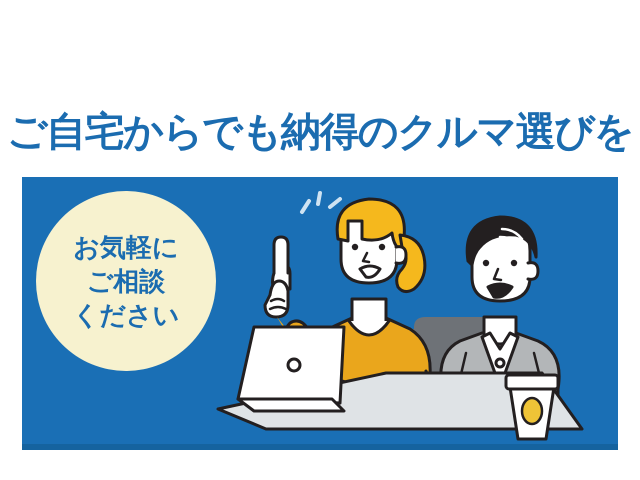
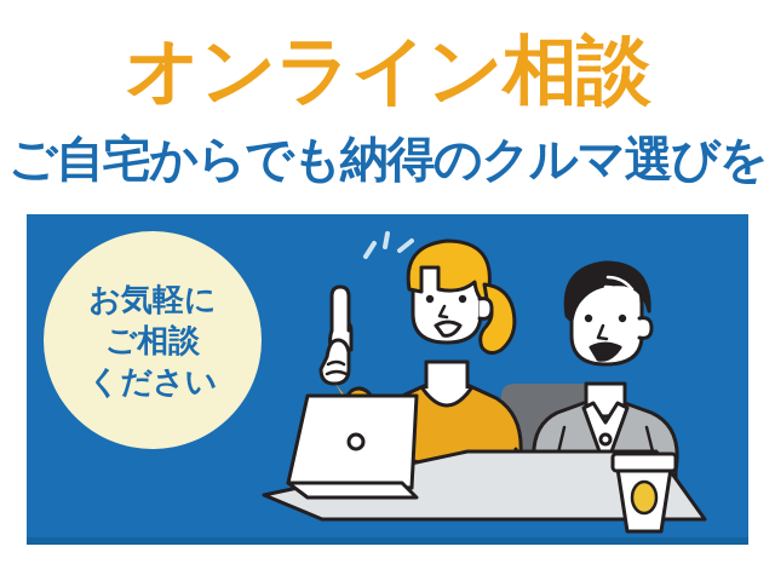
+ オンライン相談
  ご自宅からでも納得のクルマ選びを
  お気軽に
  ご相談
  ください
